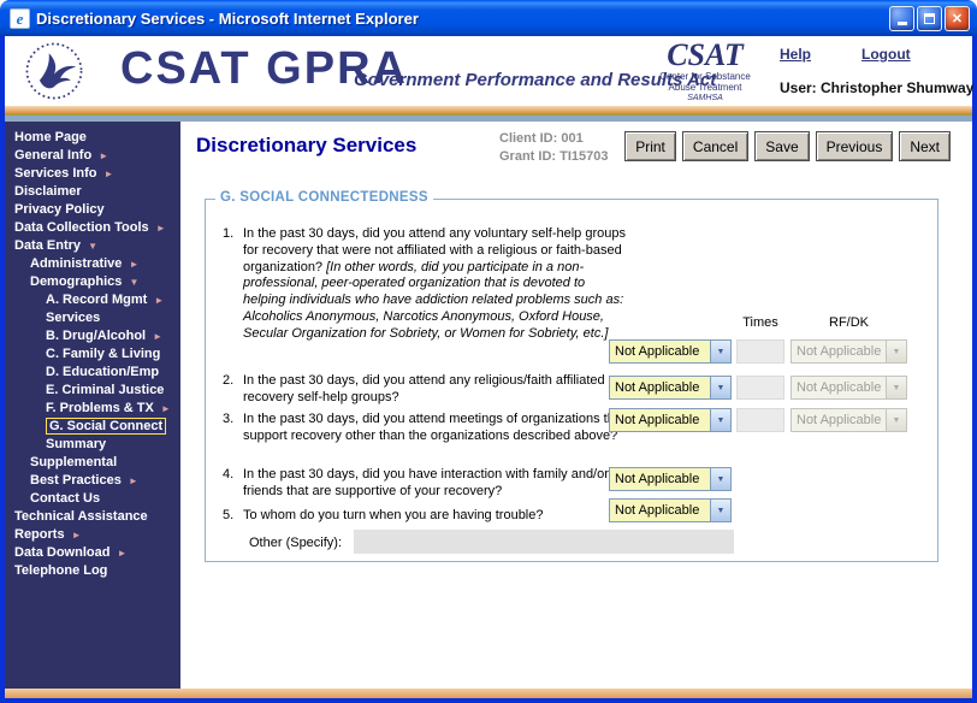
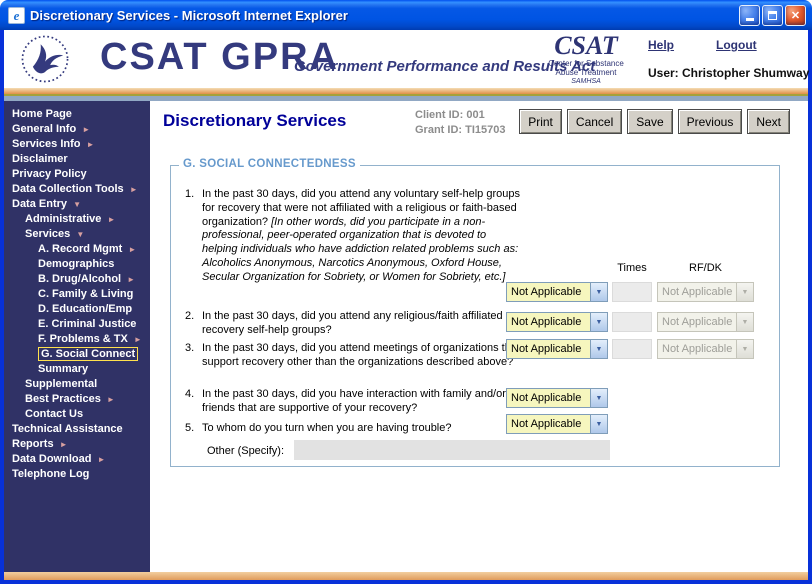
  e
  Discretionary Services - Microsoft Internet Explorer
  ✕
  CSAT GPRA
  Government Performance and Results Act
  CSAT
  Center for Substance
  Abuse Treatment
  Help
  Logout
  User: Christopher Shumway
  Home Page
  General Info ►
  Services Info ►
  Disclaimer
  Privacy Policy
  Data Collection Tools ►
  Data Entry ▼
  Administrative ►
- Demographics ▼
+ Services ▼
  A. Record Mgmt ►
- Services
+ Demographics
  B. Drug/Alcohol ►
  C. Family & Living
  D. Education/Emp
  E. Criminal Justice
  F. Problems & TX ►
  G. Social Connect
  Summary
  Supplemental
  Best Practices ►
  Contact Us
  Technical Assistance
  Reports ►
  Data Download ►
  Telephone Log
  Discretionary Services
  Client ID: 001
  Grant ID: TI15703
  Print
  Cancel
  Save
  Previous
  Next
  G. SOCIAL CONNECTEDNESS
  Times
  RF/DK
  1.
  In the past 30 days, did you attend any voluntary self-help groups for recovery that were not affiliated with a religious or faith-based organization? [In other words, did you participate in a non-professional, peer-operated organization that is devoted to helping individuals who have addiction related problems such as: Alcoholics Anonymous, Narcotics Anonymous, Oxford House, Secular Organization for Sobriety, or Women for Sobriety, etc.]
  Not Applicable
  Not Applicable
  2.
  In the past 30 days, did you attend any religious/faith affiliated recovery self-help groups?
  Not Applicable
  Not Applicable
  3.
  In the past 30 days, did you attend meetings of organizations t support recovery other than the organizations described above?
  Not Applicable
  Not Applicable
  4.
  In the past 30 days, did you have interaction with family and/or friends that are supportive of your recovery?
  Not Applicable
  5.
  To whom do you turn when you are having trouble?
  Not Applicable
  Other (Specify):
